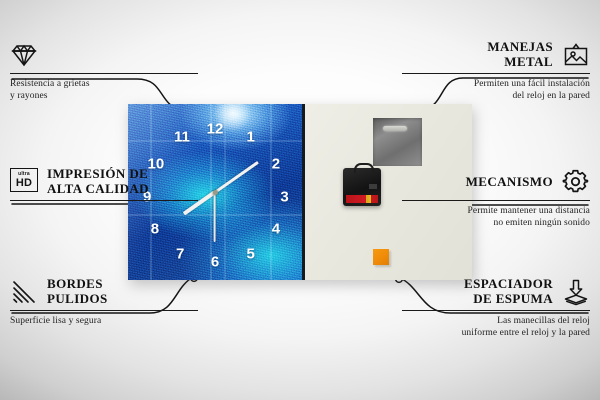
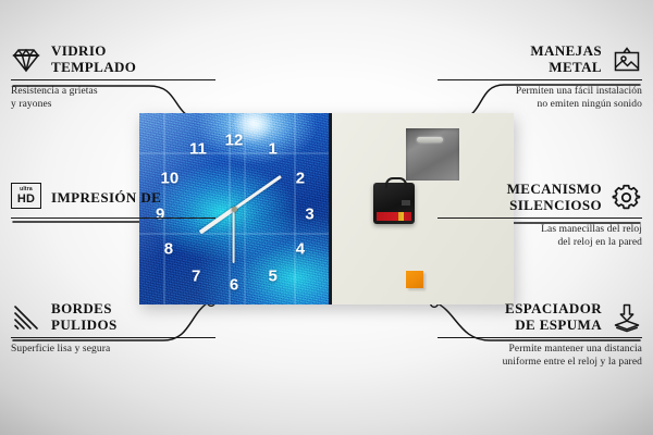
  12
  1
  2
  3
  4
  5
  6
  7
  8
  9
  10
  11
+ VIDRIO
+ TEMPLADO
  Resistencia a grietas
  y rayones
  HD
  IMPRESIÓN DE
- ALTA CALIDAD
  BORDES
  PULIDOS
  Superficie lisa y segura
  MANEJAS
  METAL
  Permiten una fácil instalación
- del reloj en la pared
+ no emiten ningún sonido
  MECANISMO
+ SILENCIOSO
- Permite mantener una distancia
+ Las manecillas del reloj
- no emiten ningún sonido
+ del reloj en la pared
  ESPACIADOR
  DE ESPUMA
- Las manecillas del reloj
+ Permite mantener una distancia
  uniforme entre el reloj y la pared
